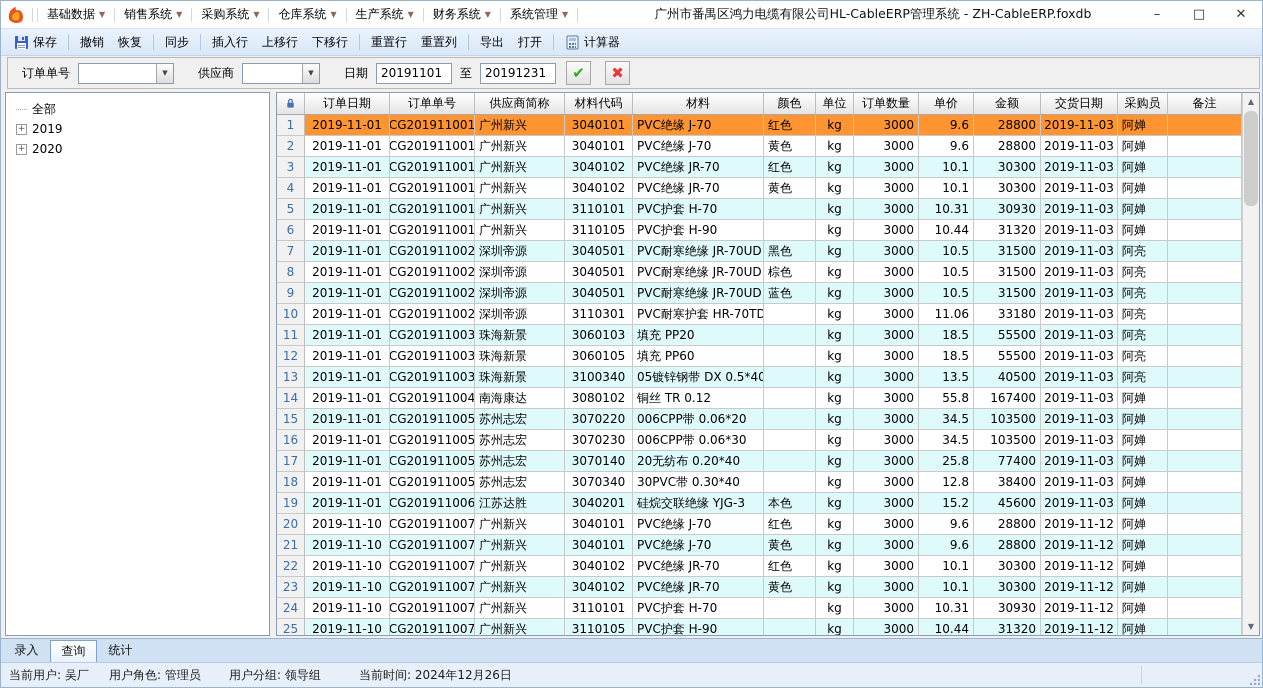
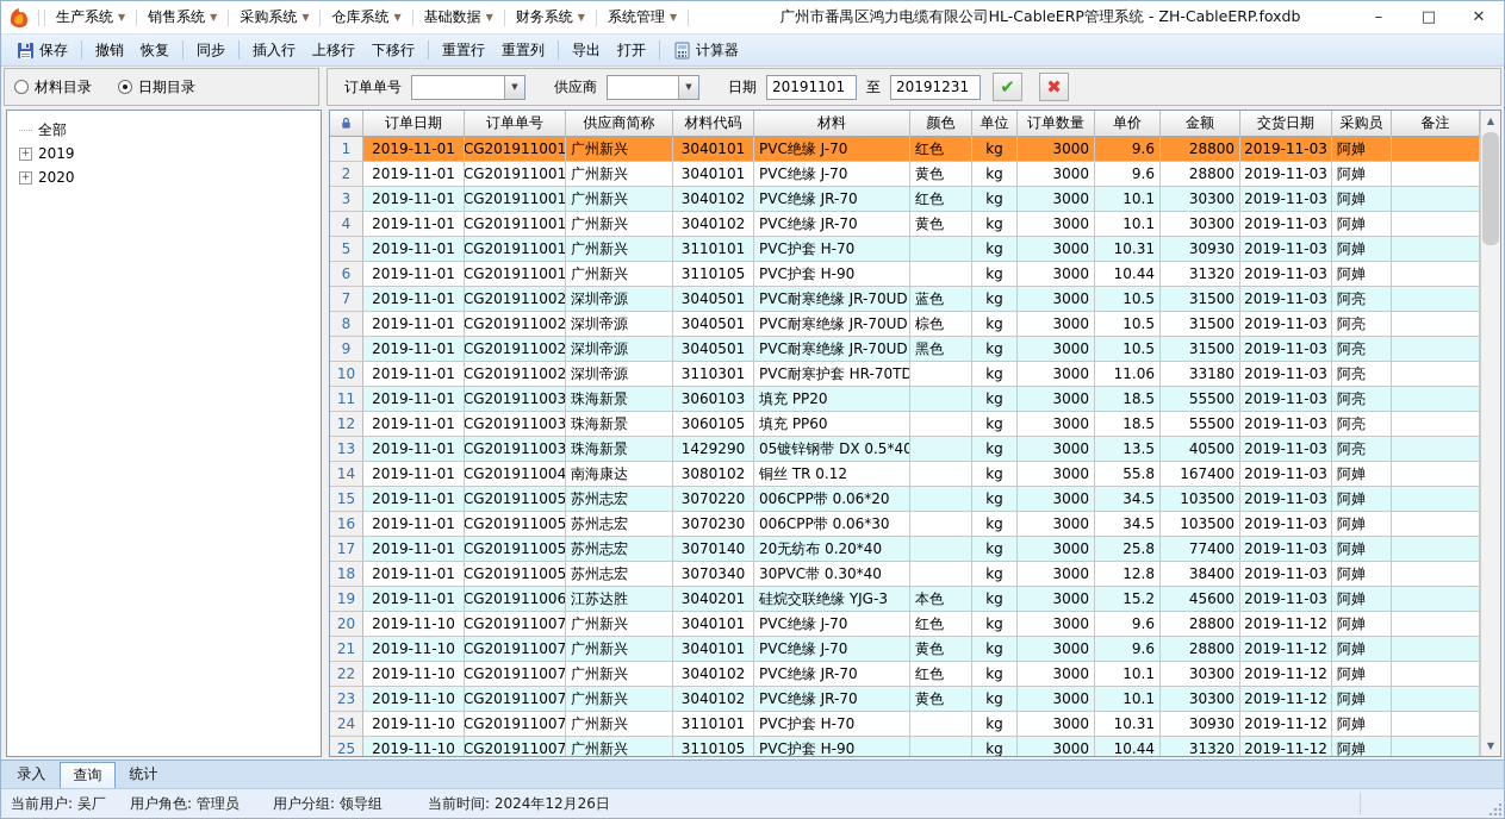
- 基础数据
+ 生产系统
  ▼
  销售系统
  ▼
  采购系统
  ▼
  仓库系统
  ▼
- 生产系统
+ 基础数据
  ▼
  财务系统
  ▼
  系统管理
  ▼
  广州市番禺区鸿力电缆有限公司HL-CableERP管理系统 - ZH-CableERP.foxdb
  –
  □
  ✕
  保存
  撤销
  恢复
  同步
  插入行
  上移行
  下移行
  重置行
  重置列
  导出
  打开
  计算器
+ 材料目录
+ 日期目录
  订单单号
  ▼
  供应商
  ▼
  日期
  20191101
  至
  20191231
  ✔
  ✖
  全部
  +
  2019
  +
  2020
  订单日期
  订单单号
  供应商简称
  材料代码
  材料
  颜色
  单位
  订单数量
  单价
  金额
  交货日期
  采购员
  备注
  1
  2019-11-01
  CG201911001
  广州新兴
  3040101
  PVC绝缘 J-70
  红色
  kg
  3000
  9.6
  28800
  2019-11-03
  阿婵
  2
  2019-11-01
  CG201911001
  广州新兴
  3040101
  PVC绝缘 J-70
  黄色
  kg
  3000
  9.6
  28800
  2019-11-03
  阿婵
  3
  2019-11-01
  CG201911001
  广州新兴
  3040102
  PVC绝缘 JR-70
  红色
  kg
  3000
  10.1
  30300
  2019-11-03
  阿婵
  4
  2019-11-01
  CG201911001
  广州新兴
  3040102
  PVC绝缘 JR-70
  黄色
  kg
  3000
  10.1
  30300
  2019-11-03
  阿婵
  5
  2019-11-01
  CG201911001
  广州新兴
  3110101
  PVC护套 H-70
  kg
  3000
  10.31
  30930
  2019-11-03
  阿婵
  6
  2019-11-01
  CG201911001
  广州新兴
  3110105
  PVC护套 H-90
  kg
  3000
  10.44
  31320
  2019-11-03
  阿婵
  7
  2019-11-01
  CG201911002
  深圳帝源
  3040501
  PVC耐寒绝缘 JR-70UD
- 黑色
+ 蓝色
  kg
  3000
  10.5
  31500
  2019-11-03
  阿亮
  8
  2019-11-01
  CG201911002
  深圳帝源
  3040501
  PVC耐寒绝缘 JR-70UD
  棕色
  kg
  3000
  10.5
  31500
  2019-11-03
  阿亮
  9
  2019-11-01
  CG201911002
  深圳帝源
  3040501
  PVC耐寒绝缘 JR-70UD
- 蓝色
+ 黑色
  kg
  3000
  10.5
  31500
  2019-11-03
  阿亮
  10
  2019-11-01
  CG201911002
  深圳帝源
  3110301
  PVC耐寒护套 HR-70TD
  kg
  3000
  11.06
  33180
  2019-11-03
  阿亮
  11
  2019-11-01
  CG201911003
  珠海新景
  3060103
  填充 PP20
  kg
  3000
  18.5
  55500
  2019-11-03
  阿亮
  12
  2019-11-01
  CG201911003
  珠海新景
  3060105
  填充 PP60
  kg
  3000
  18.5
  55500
  2019-11-03
  阿亮
  13
  2019-11-01
  CG201911003
  珠海新景
- 3100340
+ 1429290
  05镀锌钢带 DX 0.5*40
  kg
  3000
  13.5
  40500
  2019-11-03
  阿亮
  14
  2019-11-01
  CG201911004
  南海康达
  3080102
  铜丝 TR 0.12
  kg
  3000
  55.8
  167400
  2019-11-03
  阿婵
  15
  2019-11-01
  CG201911005
  苏州志宏
  3070220
  006CPP带 0.06*20
  kg
  3000
  34.5
  103500
  2019-11-03
  阿婵
  16
  2019-11-01
  CG201911005
  苏州志宏
  3070230
  006CPP带 0.06*30
  kg
  3000
  34.5
  103500
  2019-11-03
  阿婵
  17
  2019-11-01
  CG201911005
  苏州志宏
  3070140
  20无纺布 0.20*40
  kg
  3000
  25.8
  77400
  2019-11-03
  阿婵
  18
  2019-11-01
  CG201911005
  苏州志宏
  3070340
  30PVC带 0.30*40
  kg
  3000
  12.8
  38400
  2019-11-03
  阿婵
  19
  2019-11-01
  CG201911006
  江苏达胜
  3040201
  硅烷交联绝缘 YJG-3
  本色
  kg
  3000
  15.2
  45600
  2019-11-03
  阿婵
  20
  2019-11-10
  CG201911007
  广州新兴
  3040101
  PVC绝缘 J-70
  红色
  kg
  3000
  9.6
  28800
  2019-11-12
  阿婵
  21
  2019-11-10
  CG201911007
  广州新兴
  3040101
  PVC绝缘 J-70
  黄色
  kg
  3000
  9.6
  28800
  2019-11-12
  阿婵
  22
  2019-11-10
  CG201911007
  广州新兴
  3040102
  PVC绝缘 JR-70
  红色
  kg
  3000
  10.1
  30300
  2019-11-12
  阿婵
  23
  2019-11-10
  CG201911007
  广州新兴
  3040102
  PVC绝缘 JR-70
  黄色
  kg
  3000
  10.1
  30300
  2019-11-12
  阿婵
  24
  2019-11-10
  CG201911007
  广州新兴
  3110101
  PVC护套 H-70
  kg
  3000
  10.31
  30930
  2019-11-12
  阿婵
  25
  2019-11-10
  CG201911007
  广州新兴
  3110105
  PVC护套 H-90
  kg
  3000
  10.44
  31320
  2019-11-12
  阿婵
  ▲
  ▼
  录入
  查询
  统计
  当前用户: 吴厂
  用户角色: 管理员
  用户分组: 领导组
  当前时间: 2024年12月26日
